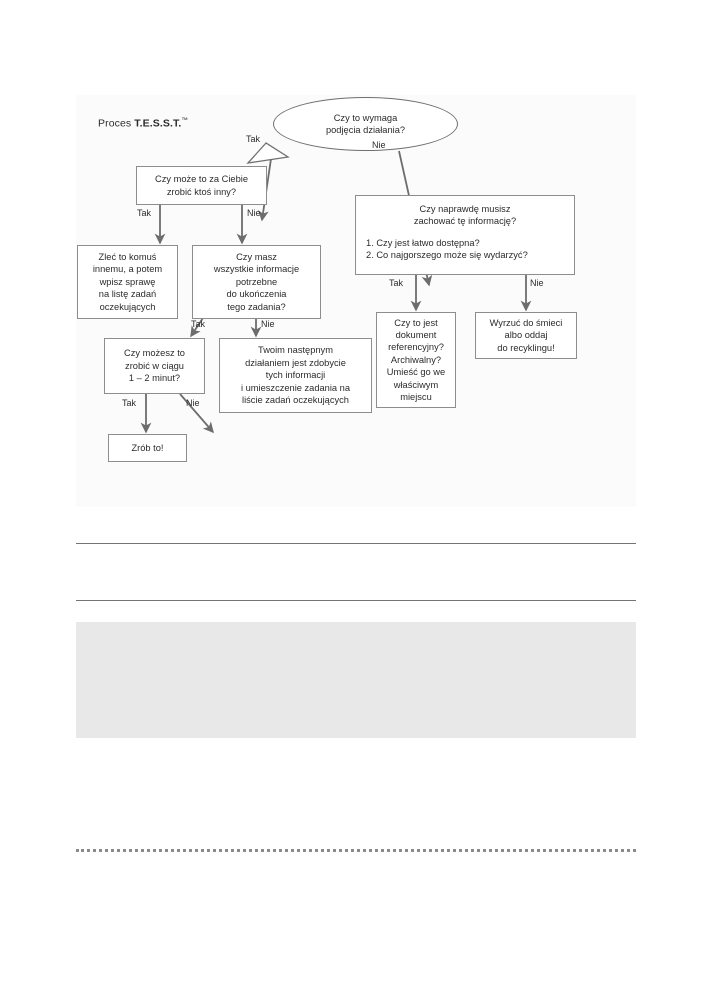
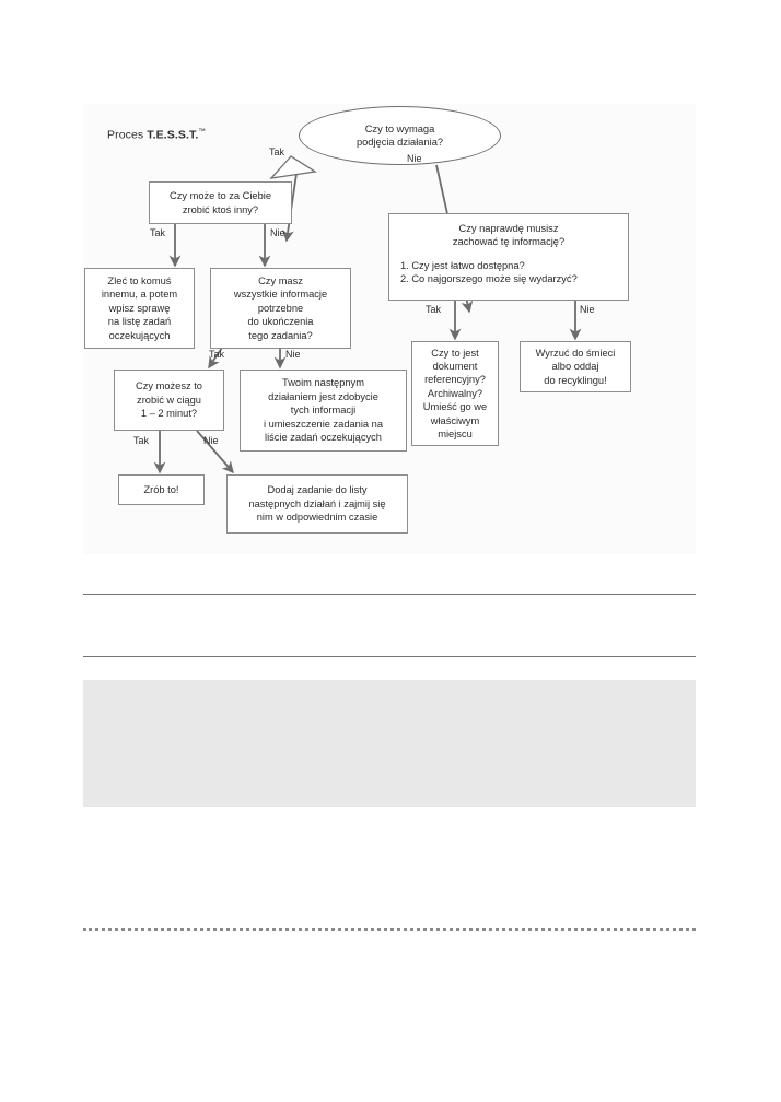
  Proces T.E.S.S.T.
  Czy to wymaga
  podjęcia działania?
  Czy może to za Ciebie
  zrobić ktoś inny?
  Zleć to komuś
  innemu, a potem
  wpisz sprawę
  na listę zadań
  oczekujących
  Czy masz
  wszystkie informacje
  potrzebne
  do ukończenia
  tego zadania?
  Czy możesz to
  zrobić w ciągu
  1 – 2 minut?
  Twoim następnym
  działaniem jest zdobycie
  tych informacji
  i umieszczenie zadania na
  liście zadań oczekujących
  Zrób to!
+ Dodaj zadanie do listy
+ następnych działań i zajmij się
+ nim w odpowiednim czasie
  Czy naprawdę musisz
  zachować tę informację?
  1. Czy jest łatwo dostępna?
  2. Co najgorszego może się wydarzyć?
  Czy to jest
  dokument
  referencyjny?
  Archiwalny?
  Umieść go we
  właściwym
  miejscu
  Wyrzuć do śmieci
  albo oddaj
  do recyklingu!
  Tak
  Nie
  Tak
  Nie
  Tak
  Nie
  Tak
  Nie
  Tak
  Nie
